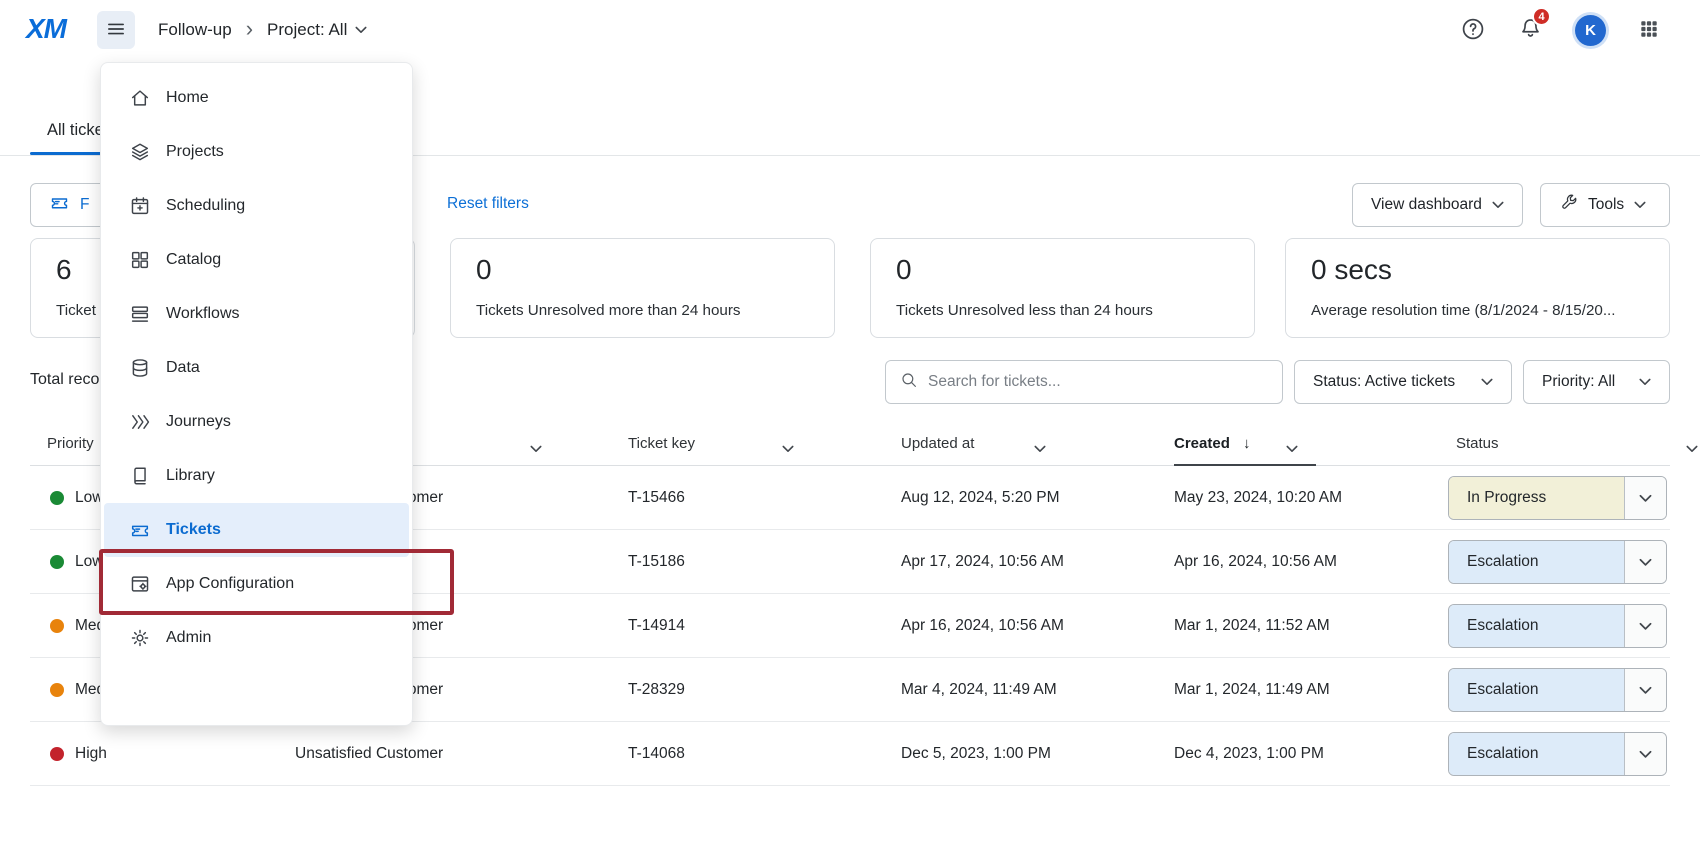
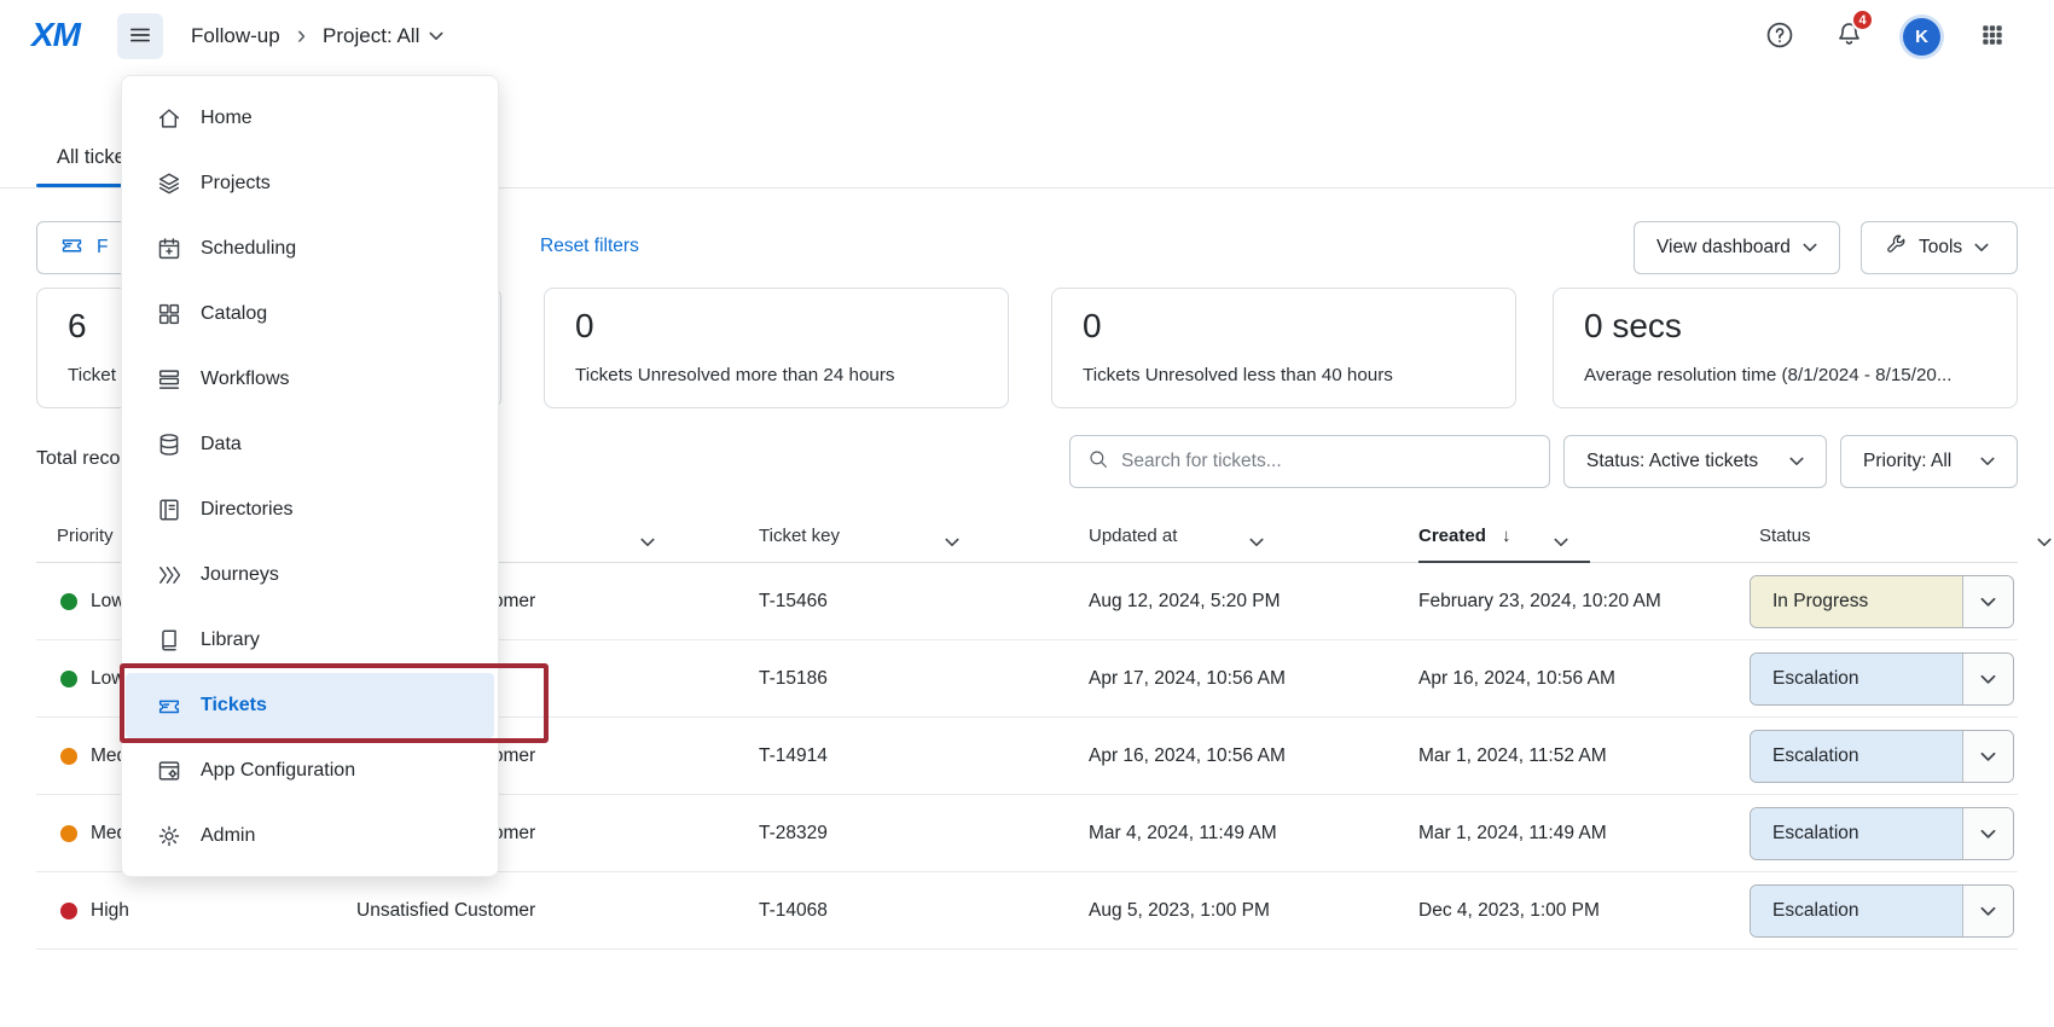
  XM
  Follow-up
  ›
  Project: All
  4
  K
  All tick
  F
  Reset filters
  View dashboard
  Tools
  6
  Ticket
  0
  Tickets Unresolved more than 24 hours
  0
- Tickets Unresolved less than 24 hours
+ Tickets Unresolved less than 40 hours
  0 secs
  Average resolution time (8/1/2024 - 8/15/20...
  Total reco
  Search for tickets...
  Status: Active tickets
  Priority: All
  Priority
  Ticket key
  Updated at
  Created
  ↓
  Status
  Low
  T-15466
  Aug 12, 2024, 5:20 PM
- May 23, 2024, 10:20 AM
+ February 23, 2024, 10:20 AM
  In Progress
  Low
  T-15186
  Apr 17, 2024, 10:56 AM
  Apr 16, 2024, 10:56 AM
  Escalation
  T-14914
  Apr 16, 2024, 10:56 AM
  Mar 1, 2024, 11:52 AM
  Escalation
  T-28329
  Mar 4, 2024, 11:49 AM
  Mar 1, 2024, 11:49 AM
  Escalation
  High
  Unsatisfied Customer
  T-14068
- Dec 5, 2023, 1:00 PM
+ Aug 5, 2023, 1:00 PM
  Dec 4, 2023, 1:00 PM
  Escalation
  Home
  Projects
  Scheduling
  Catalog
  Workflows
  Data
+ Directories
  Journeys
  Library
  Tickets
  App Configuration
  Admin
